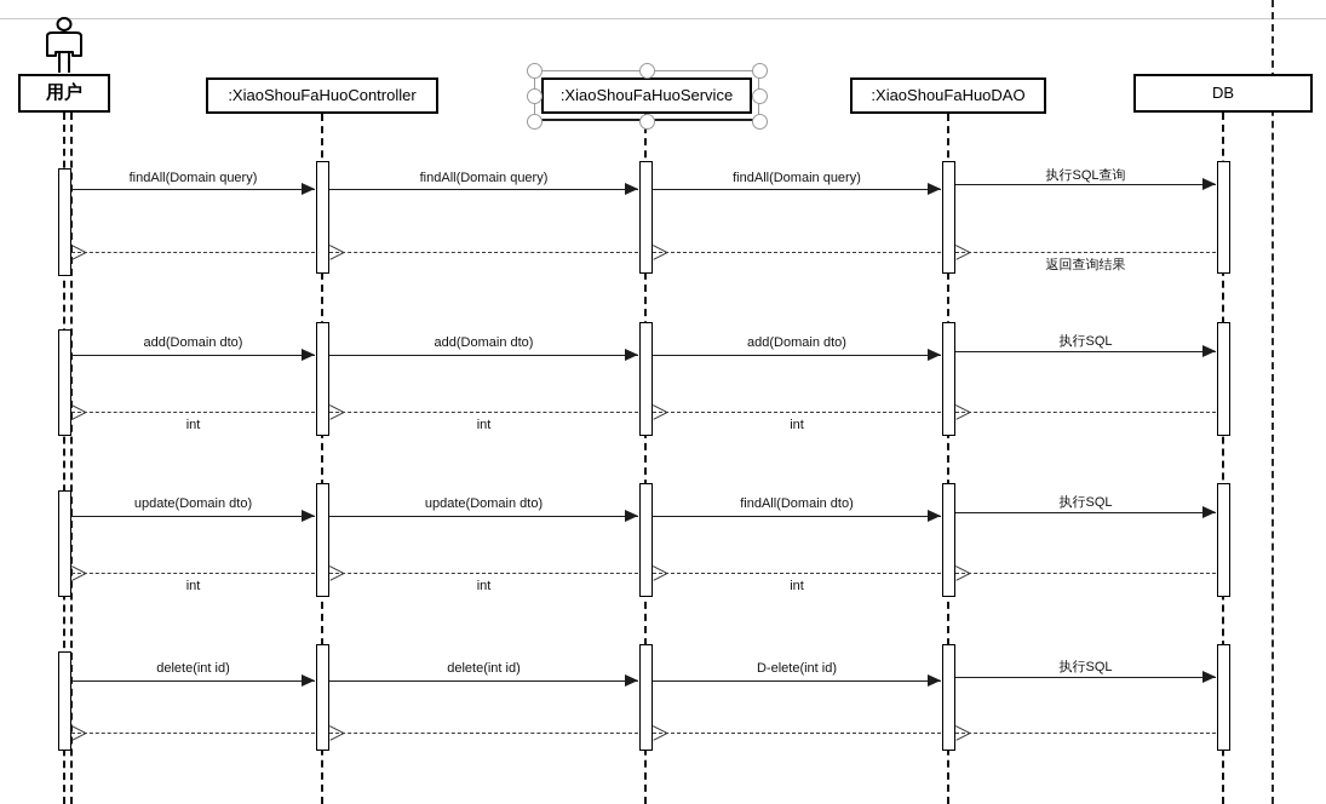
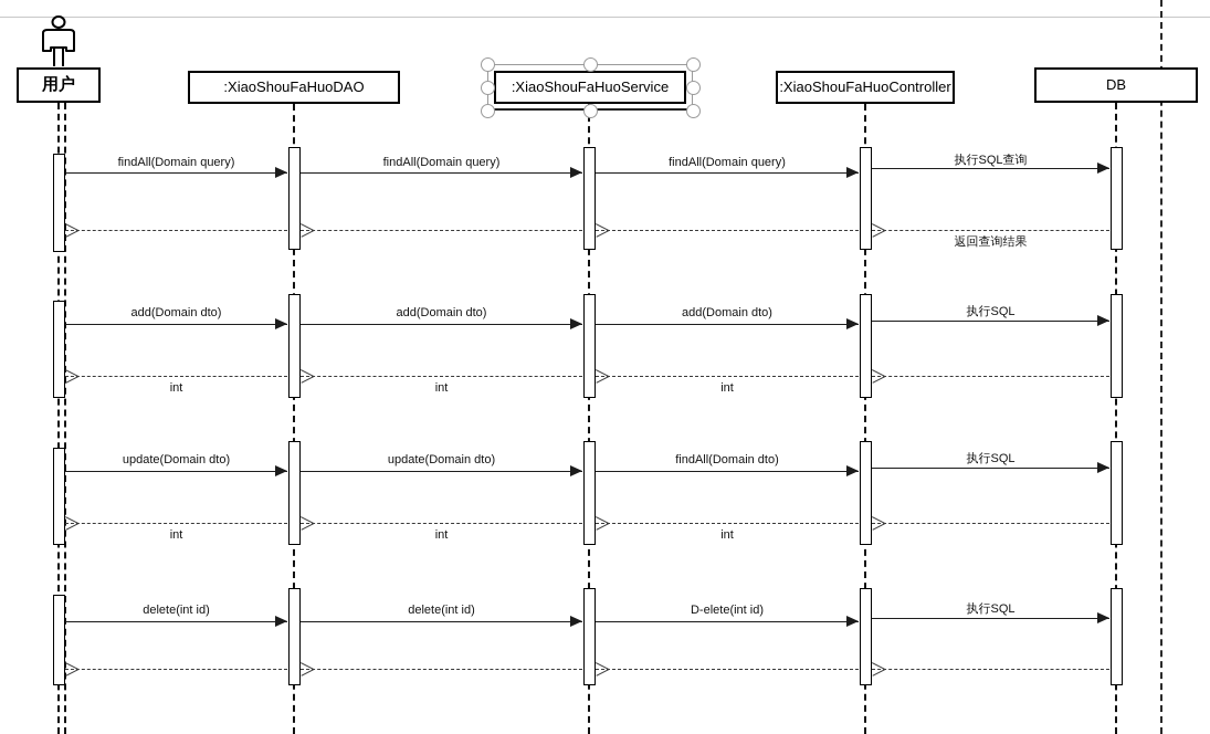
  findAll(Domain query)
  findAll(Domain query)
  findAll(Domain query)
  执行SQL查询
  返回查询结果
  add(Domain dto)
  add(Domain dto)
  add(Domain dto)
  执行SQL
  int
  int
  int
  update(Domain dto)
  update(Domain dto)
  findAll(Domain dto)
  执行SQL
  int
  int
  int
  delete(int id)
  delete(int id)
  D-elete(int id)
  执行SQL
  用户
- :XiaoShouFaHuoController
+ :XiaoShouFaHuoDAO
  :XiaoShouFaHuoService
- :XiaoShouFaHuoDAO
+ :XiaoShouFaHuoController
  DB
